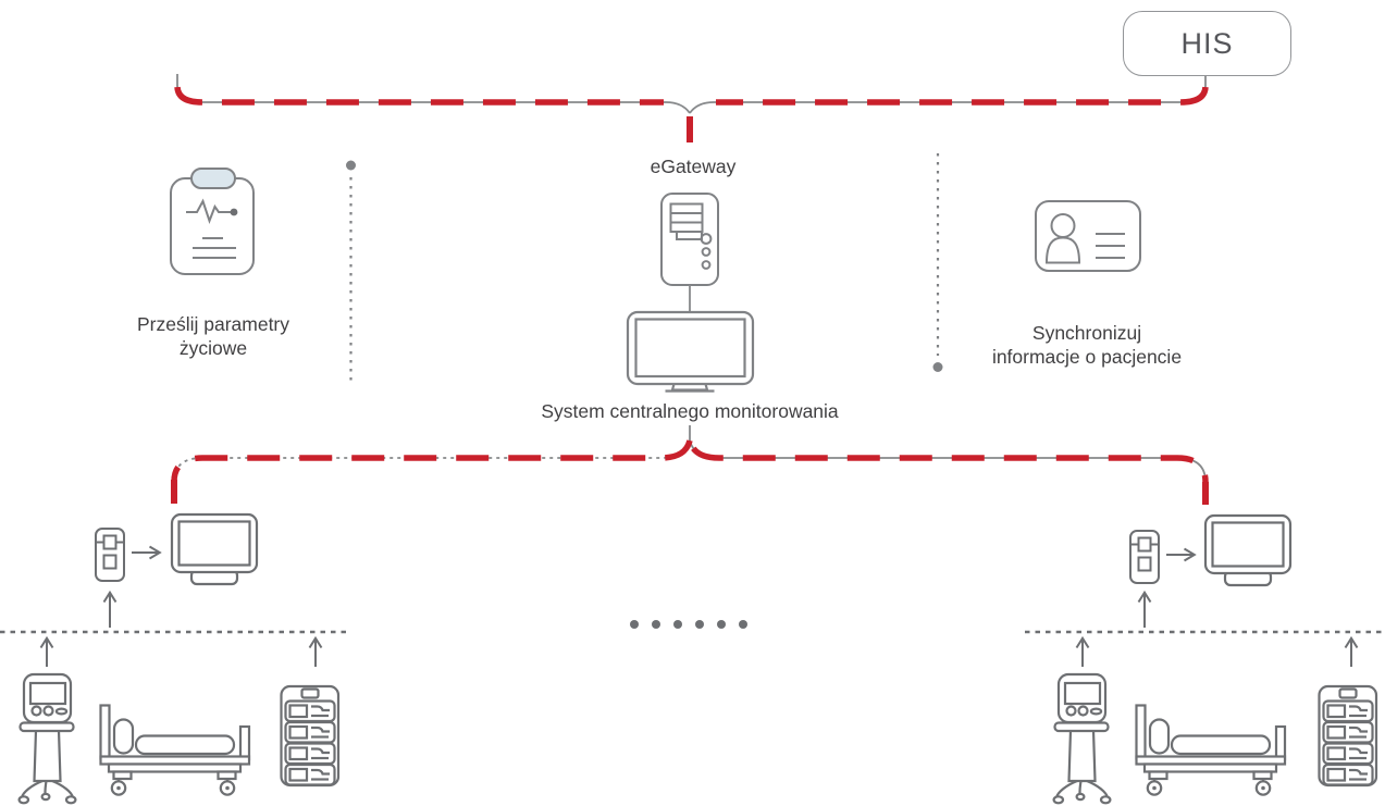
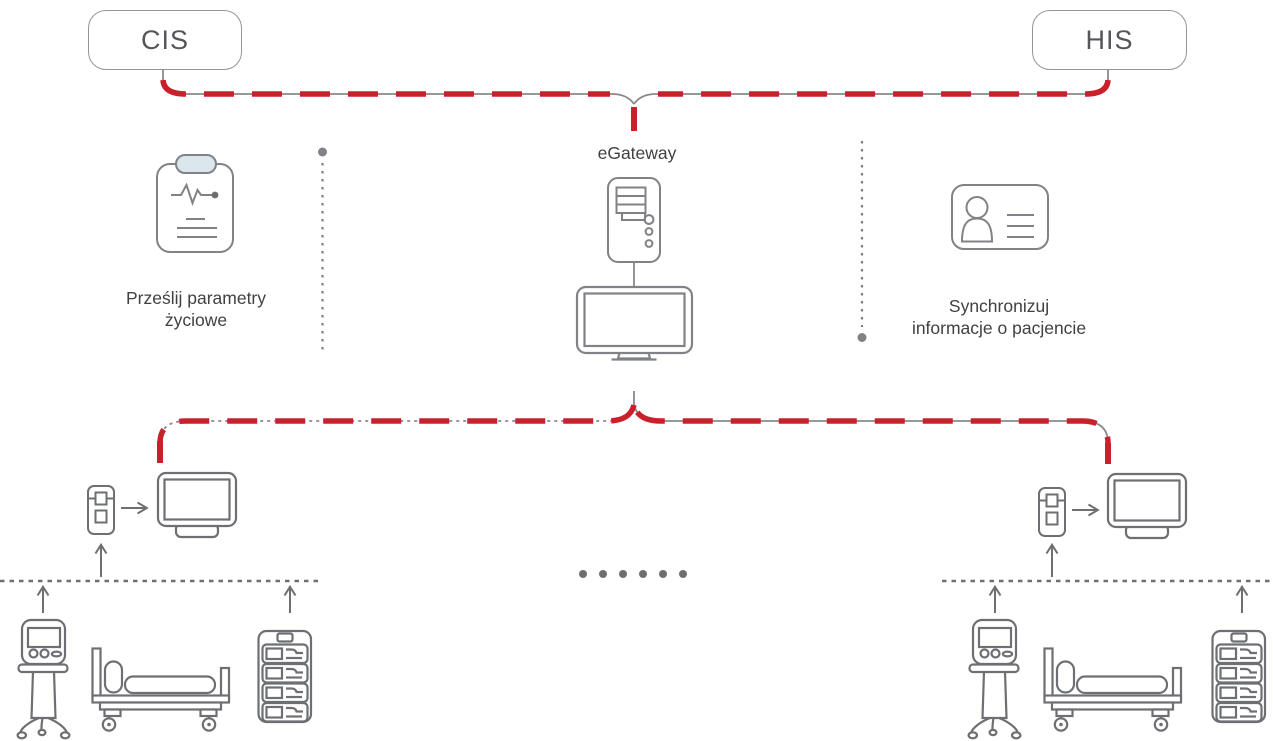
+ CIS
  HIS
  eGateway
- System centralnego monitorowania
  Prześlij parametry
  życiowe
  Synchronizuj
  informacje o pacjencie
